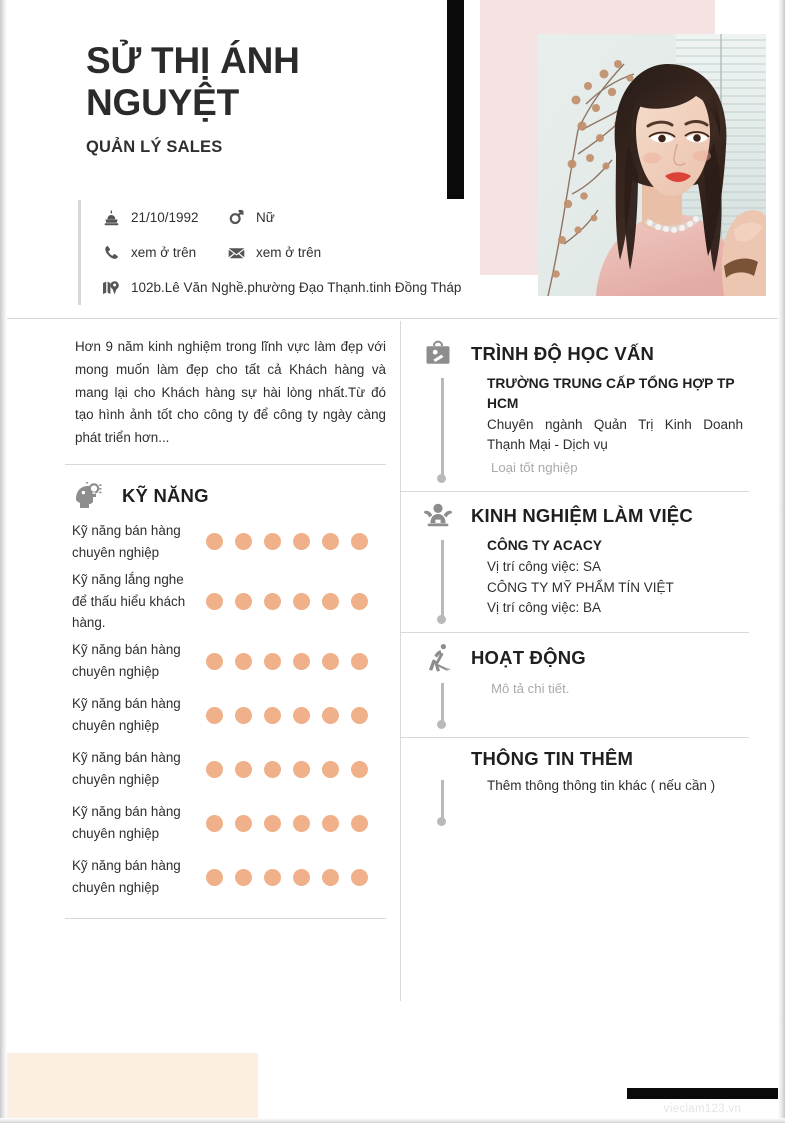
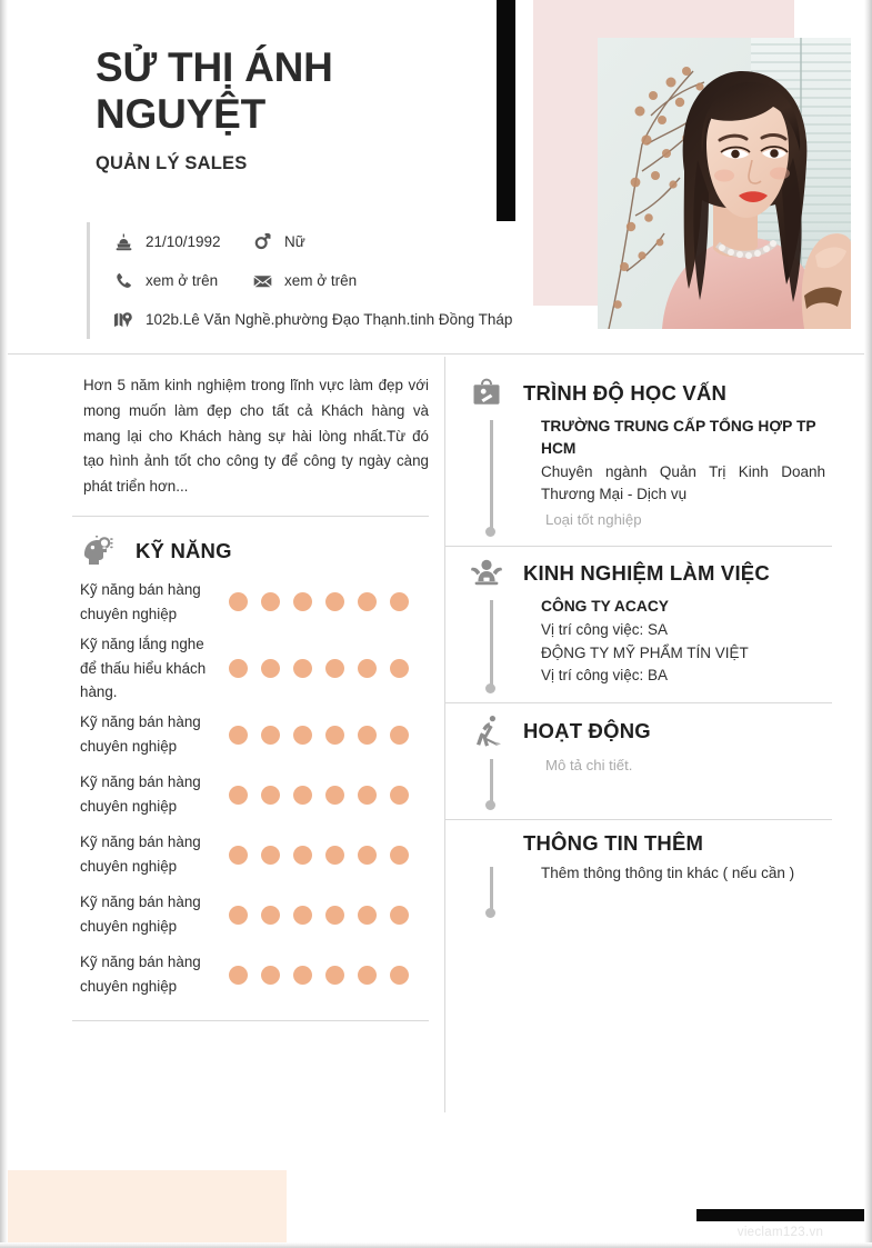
  SỬ THỊ ÁNH NGUYỆT
  QUẢN LÝ SALES
  21/10/1992
  Nữ
  xem ở trên
  xem ở trên
  102b.Lê Văn Nghề.phường Đạo Thạnh.tinh Đồng Tháp
- Hơn 9 năm kinh nghiệm trong lĩnh vực làm đẹp với mong muốn làm đẹp cho tất cả Khách hàng và mang lại cho Khách hàng sự hài lòng nhất.Từ đó tạo hình ảnh tốt cho công ty để công ty ngày càng phát triển hơn...
+ Hơn 5 năm kinh nghiệm trong lĩnh vực làm đẹp với mong muốn làm đẹp cho tất cả Khách hàng và mang lại cho Khách hàng sự hài lòng nhất.Từ đó tạo hình ảnh tốt cho công ty để công ty ngày càng phát triển hơn...
  KỸ NĂNG
  Kỹ năng bán hàng chuyên nghiệp
  Kỹ năng lắng nghe để thấu hiểu khách hàng.
  Kỹ năng bán hàng chuyên nghiệp
  Kỹ năng bán hàng chuyên nghiệp
  Kỹ năng bán hàng chuyên nghiệp
  Kỹ năng bán hàng chuyên nghiệp
  Kỹ năng bán hàng chuyên nghiệp
  TRÌNH ĐỘ HỌC VẤN
  TRƯỜNG TRUNG CẤP TỔNG HỢP TP HCM
- Chuyên ngành Quản Trị Kinh Doanh Thạnh Mại - Dịch vụ
+ Chuyên ngành Quản Trị Kinh Doanh Thương Mại - Dịch vụ
  Loại tốt nghiệp
  KINH NGHIỆM LÀM VIỆC
  CÔNG TY ACACY
  Vị trí công việc: SA
- CÔNG TY MỸ PHẨM TÍN VIỆT
+ ĐỘNG TY MỸ PHẨM TÍN VIỆT
  Vị trí công việc: BA
  HOẠT ĐỘNG
  Mô tả chi tiết.
  THÔNG TIN THÊM
  Thêm thông thông tin khác ( nếu cần )
  vieclam123.vn
